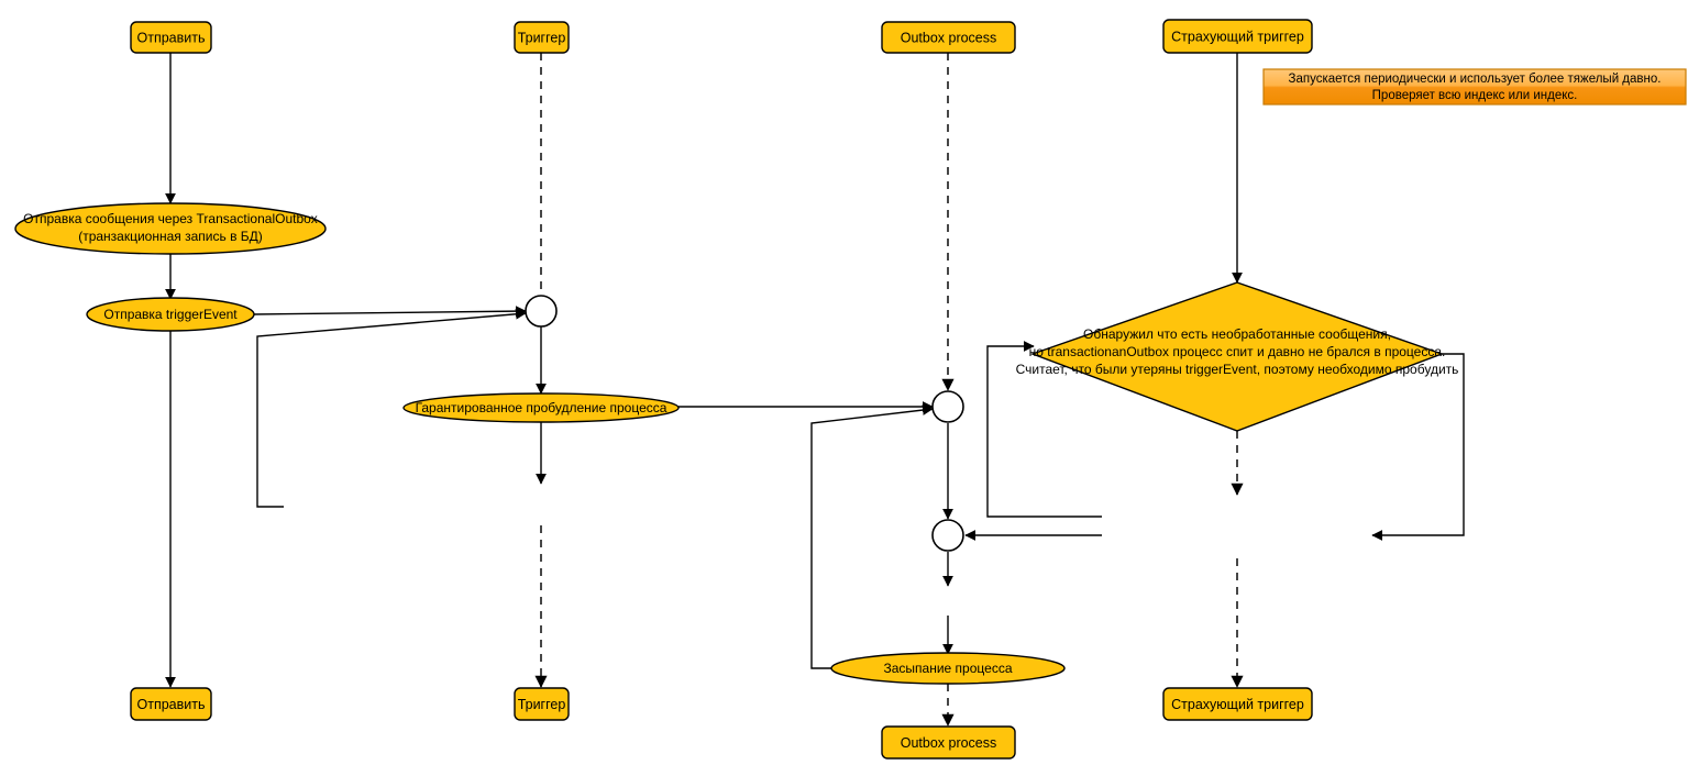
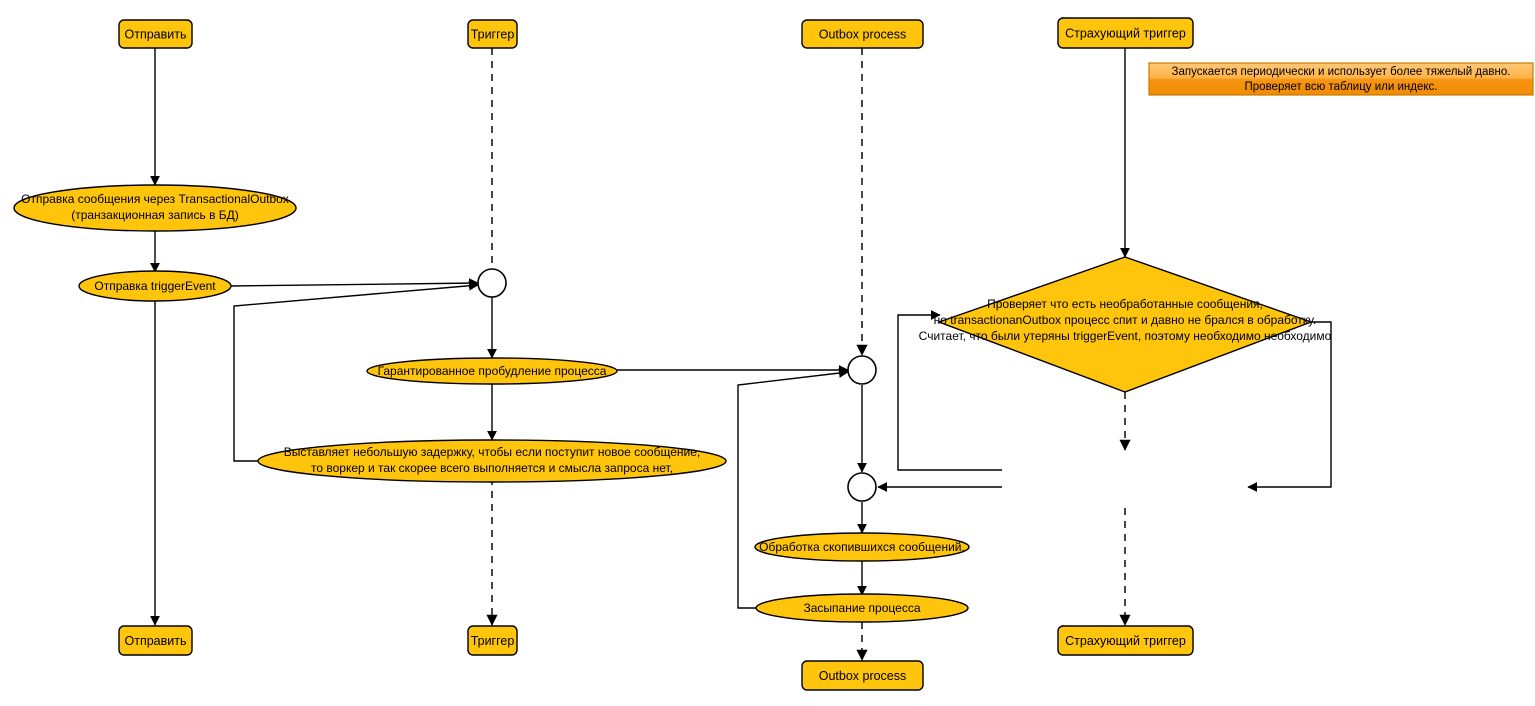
  Отправить
  Триггер
  Outbox process
  Страхующий триггер
  Отправить
  Триггер
  Outbox process
  Страхующий триггер
  Отправка сообщения через TransactionalOutbox
  (транзакционная запись в БД)
  Отправка triggerEvent
  Гарантированное пробудление процесса
+ Выставляет небольшую задержку, чтобы если поступит новое сообщение,
+ то воркер и так скорее всего выполняется и смысла запроса нет,
+ Обработка скопившихся сообщений,
  Засыпание процесса
- Обнаружил что есть необработанные сообщения,
+ Проверяет что есть необработанные сообщения,
- но transactionanOutbox процесс спит и давно не брался в процесса.
+ но transactionanOutbox процесс спит и давно не брался в обработку.
- Считает, что были утеряны triggerEvent, поэтому необходимо пробудить
+ Считает, что были утеряны triggerEvent, поэтому необходимо необходимо
  Запускается периодически и использует более тяжелый давно.
- Проверяет всю индекс или индекс.
+ Проверяет всю таблицу или индекс.
